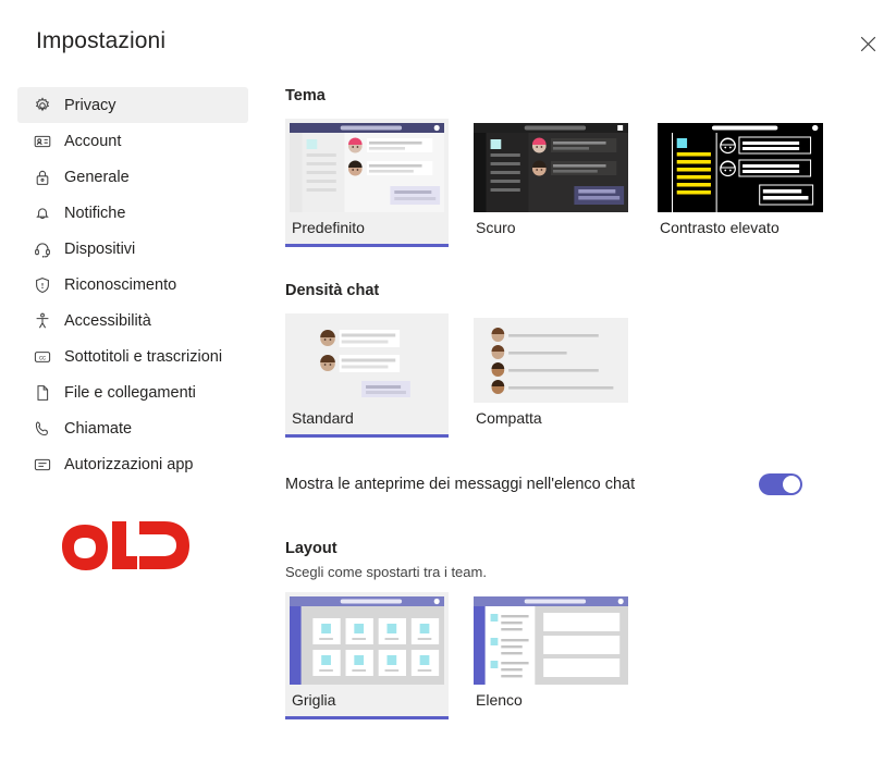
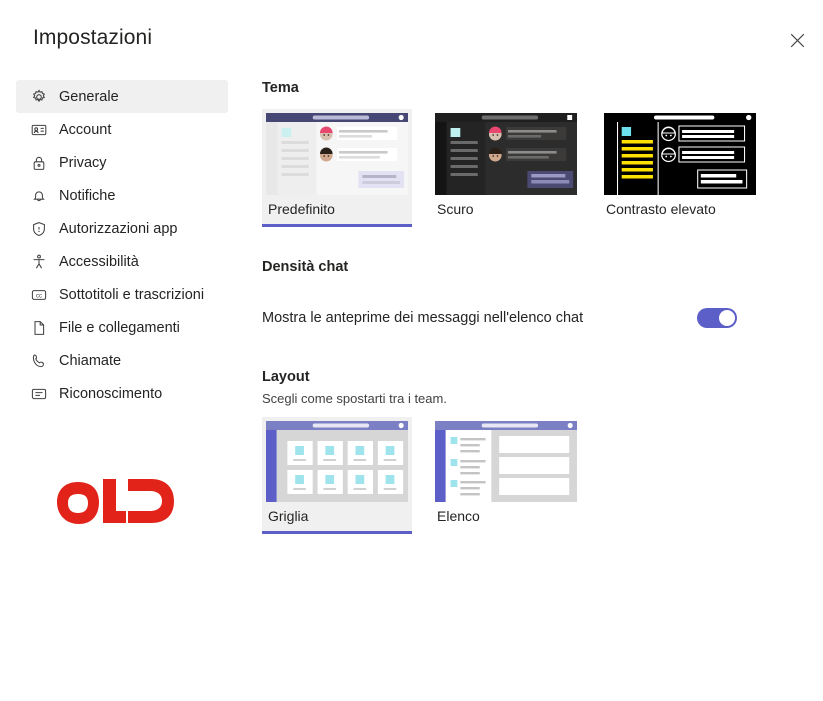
  Impostazioni
- Privacy
+ Generale
  Account
- Generale
+ Privacy
  Notifiche
- Dispositivi
- Riconoscimento
+ Autorizzazioni app
  Accessibilità
  Sottotitoli e trascrizioni
  File e collegamenti
  Chiamate
- Autorizzazioni app
+ Riconoscimento
  Tema
  Predefinito
  Scuro
  Contrasto elevato
  Densità chat
- Standard
- Compatta
  Mostra le anteprime dei messaggi nell'elenco chat
  Layout
  Scegli come spostarti tra i team.
  Griglia
  Elenco
